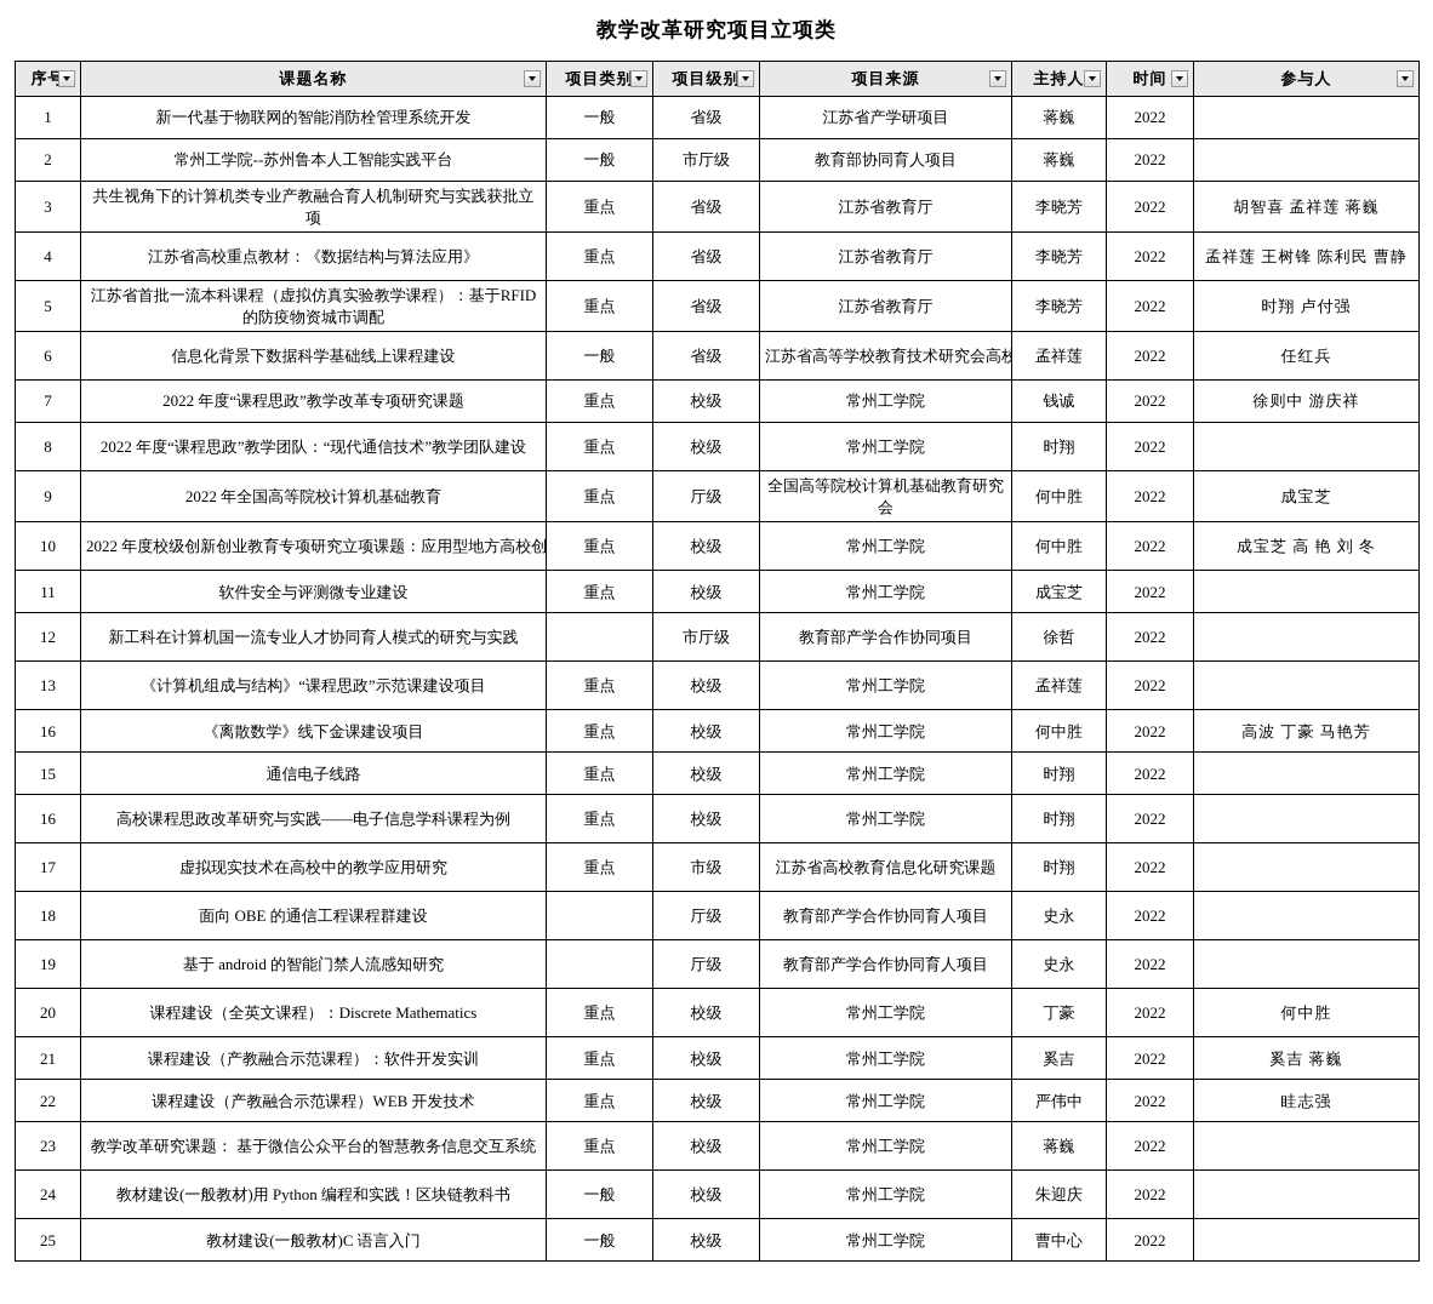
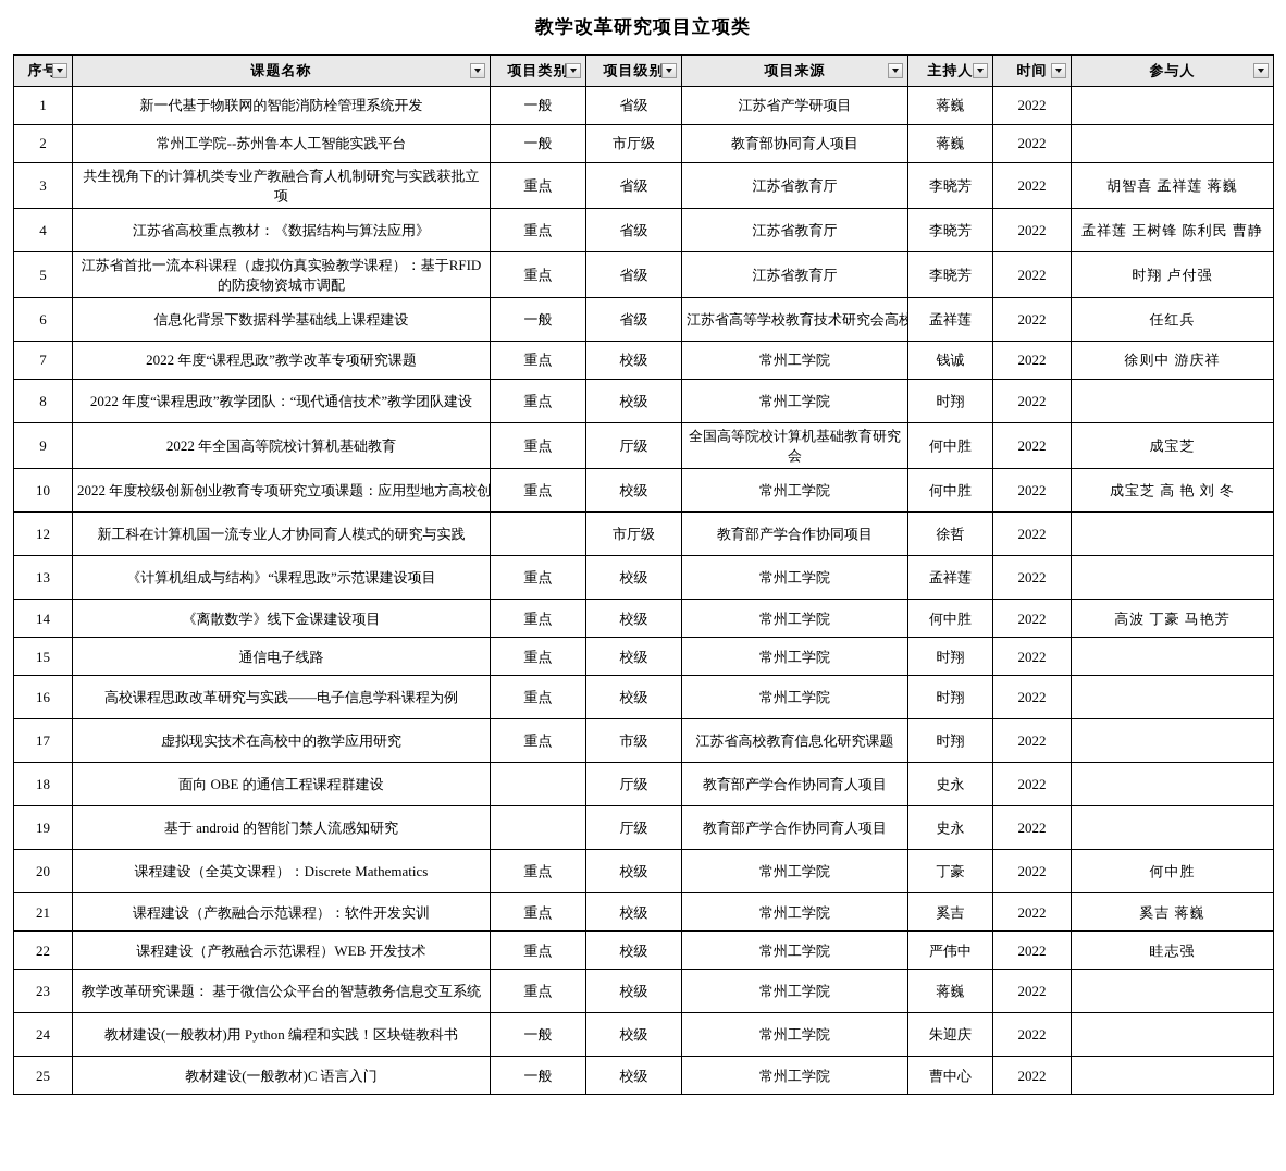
  教学改革研究项目立项类
  序号	课题名称	项目类别	项目级别	项目来源	主持人	时间	参与人
  1	新一代基于物联网的智能消防栓管理系统开发	一般	省级	江苏省产学研项目	蒋巍	2022
  2	常州工学院--苏州鲁本人工智能实践平台	一般	市厅级	教育部协同育人项目	蒋巍	2022
  3	共生视角下的计算机类专业产教融合育人机制研究与实践获批立项	重点	省级	江苏省教育厅	李晓芳	2022	胡智喜 孟祥莲 蒋巍
  4	江苏省高校重点教材：《数据结构与算法应用》	重点	省级	江苏省教育厅	李晓芳	2022	孟祥莲 王树锋 陈利民 曹静
  5	江苏省首批一流本科课程（虚拟仿真实验教学课程）：基于RFID 的防疫物资城市调配	重点	省级	江苏省教育厅	李晓芳	2022	时翔 卢付强
  6	信息化背景下数据科学基础线上课程建设	一般	省级	江苏省高等学校教育技术研究会高校	孟祥莲	2022	任红兵
  7	2022 年度“课程思政”教学改革专项研究课题	重点	校级	常州工学院	钱诚	2022	徐则中 游庆祥
  8	2022 年度“课程思政”教学团队：“现代通信技术”教学团队建设	重点	校级	常州工学院	时翔	2022
  9	2022 年全国高等院校计算机基础教育	重点	厅级	全国高等院校计算机基础教育研究会	何中胜	2022	成宝芝
  10	2022 年度校级创新创业教育专项研究立项课题：应用型地方高校创	重点	校级	常州工学院	何中胜	2022	成宝芝 高 艳 刘 冬
- 11	软件安全与评测微专业建设	重点	校级	常州工学院	成宝芝	2022
  12	新工科在计算机国一流专业人才协同育人模式的研究与实践		市厅级	教育部产学合作协同项目	徐哲	2022
  13	《计算机组成与结构》“课程思政”示范课建设项目	重点	校级	常州工学院	孟祥莲	2022
- 16	《离散数学》线下金课建设项目	重点	校级	常州工学院	何中胜	2022	高波 丁豪 马艳芳
+ 14	《离散数学》线下金课建设项目	重点	校级	常州工学院	何中胜	2022	高波 丁豪 马艳芳
  15	通信电子线路	重点	校级	常州工学院	时翔	2022
  16	高校课程思政改革研究与实践——电子信息学科课程为例	重点	校级	常州工学院	时翔	2022
  17	虚拟现实技术在高校中的教学应用研究	重点	市级	江苏省高校教育信息化研究课题	时翔	2022
  18	面向 OBE 的通信工程课程群建设		厅级	教育部产学合作协同育人项目	史永	2022
  19	基于 android 的智能门禁人流感知研究		厅级	教育部产学合作协同育人项目	史永	2022
  20	课程建设（全英文课程）：Discrete Mathematics	重点	校级	常州工学院	丁豪	2022	何中胜
  21	课程建设（产教融合示范课程）：软件开发实训	重点	校级	常州工学院	奚吉	2022	奚吉 蒋巍
  22	课程建设（产教融合示范课程）WEB 开发技术	重点	校级	常州工学院	严伟中	2022	眭志强
  23	教学改革研究课题： 基于微信公众平台的智慧教务信息交互系统	重点	校级	常州工学院	蒋巍	2022
  24	教材建设(一般教材)用 Python 编程和实践！区块链教科书	一般	校级	常州工学院	朱迎庆	2022
  25	教材建设(一般教材)C 语言入门	一般	校级	常州工学院	曹中心	2022
